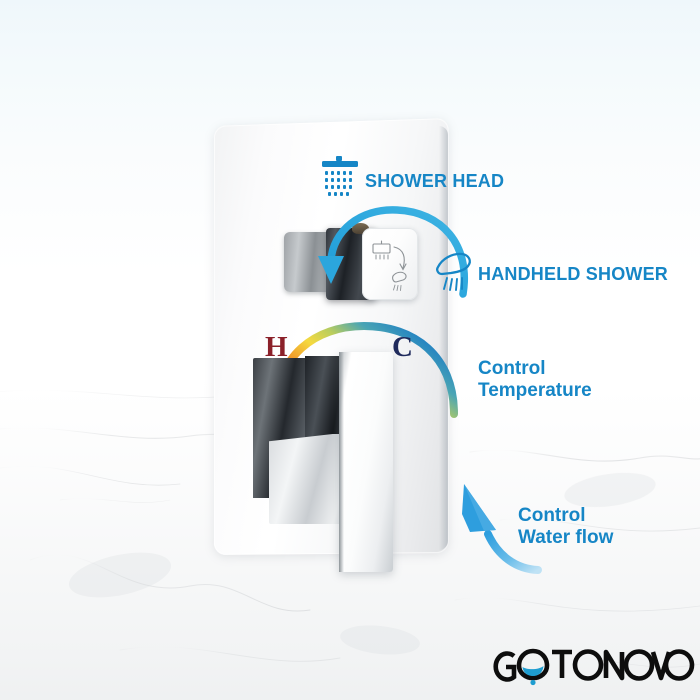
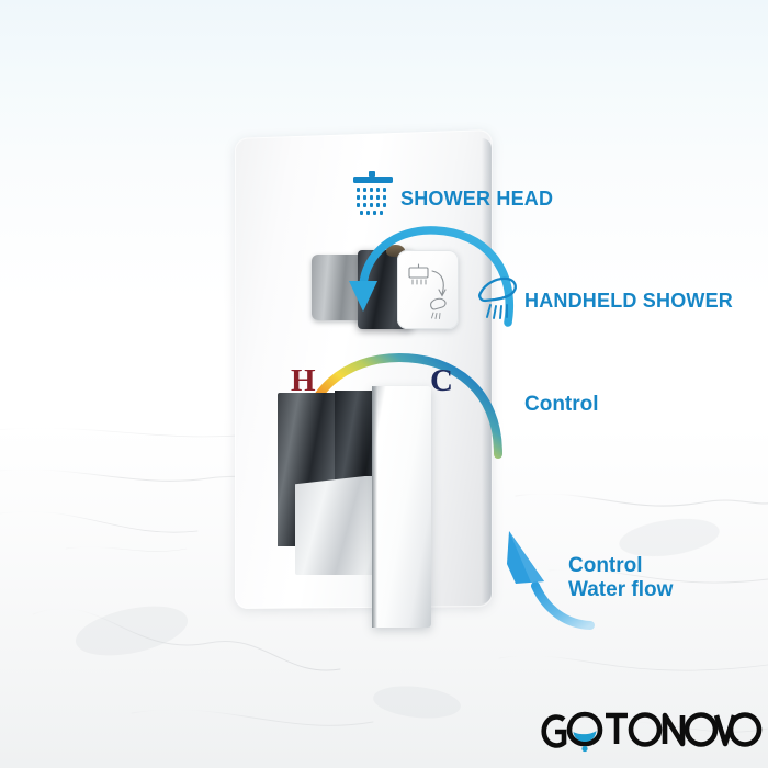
  H
  C
  SHOWER HEAD
  HANDHELD SHOWER
  Control
- Temperature
  Control
  Water flow
